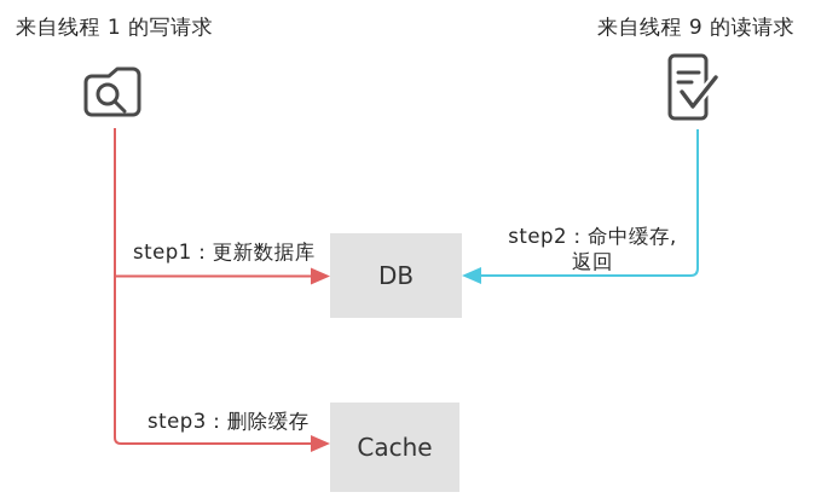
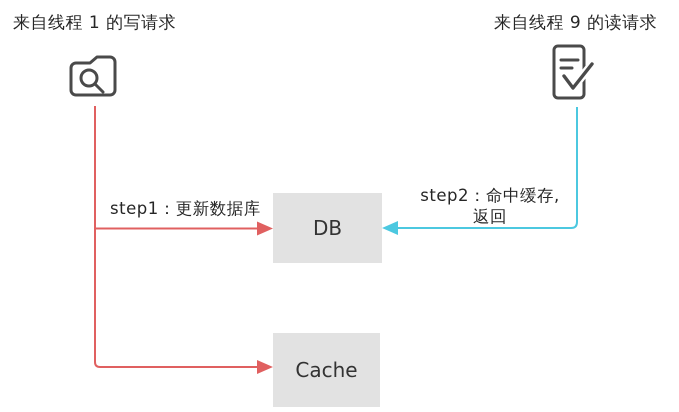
  来自线程 1 的写请求
  来自线程 9 的读请求
  DB
  Cache
  step1：更新数据库
  step2：命中缓存,
  返回
- step3：删除缓存
